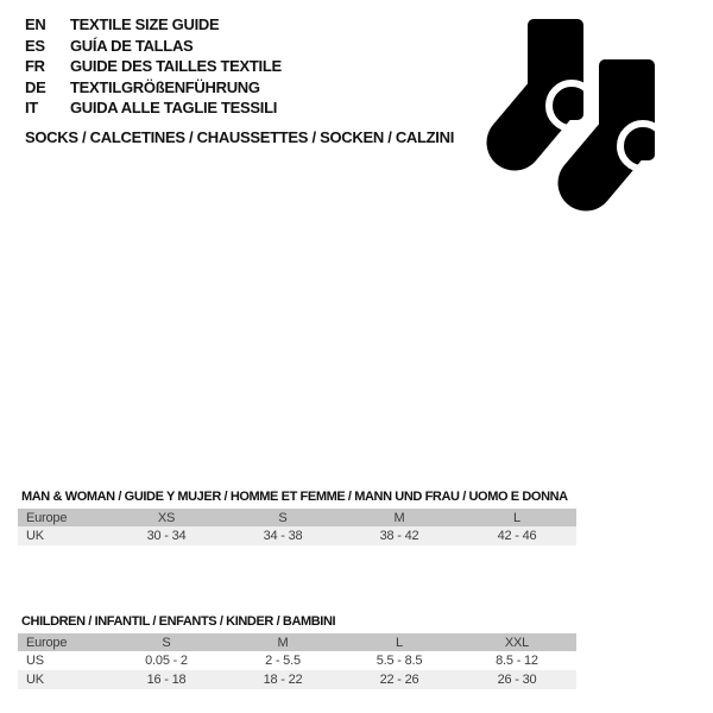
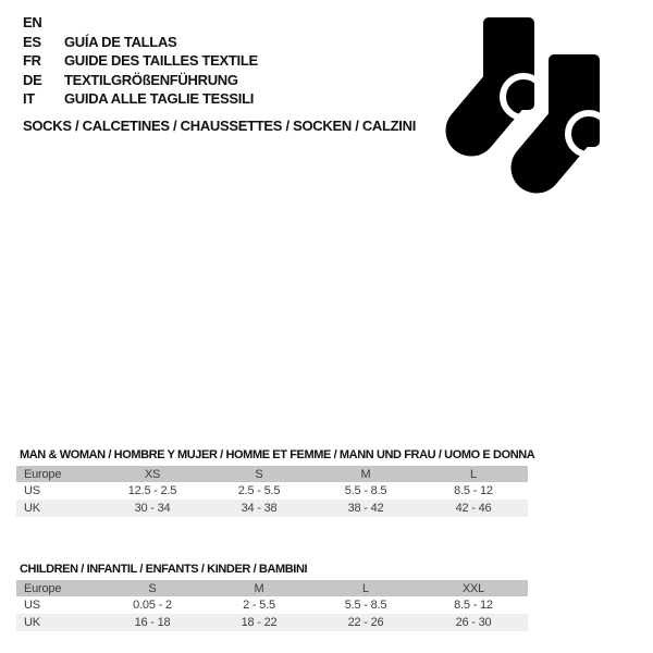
  EN
- TEXTILE SIZE GUIDE
  ES
  GUÍA DE TALLAS
  FR
  GUIDE DES TAILLES TEXTILE
  DE
  TEXTILGRÖßENFÜHRUNG
  IT
  GUIDA ALLE TAGLIE TESSILI
  SOCKS / CALCETINES / CHAUSSETTES / SOCKEN / CALZINI
- MAN & WOMAN / GUIDE Y MUJER / HOMME ET FEMME / MANN UND FRAU / UOMO E DONNA
+ MAN & WOMAN / HOMBRE Y MUJER / HOMME ET FEMME / MANN UND FRAU / UOMO E DONNA
  Europe	XS	S	M	L
+ US	12.5 - 2.5	2.5 - 5.5	5.5 - 8.5	8.5 - 12
  UK	30 - 34	34 - 38	38 - 42	42 - 46
  CHILDREN / INFANTIL / ENFANTS / KINDER / BAMBINI
  Europe	S	M	L	XXL
  US	0.05 - 2	2 - 5.5	5.5 - 8.5	8.5 - 12
  UK	16 - 18	18 - 22	22 - 26	26 - 30
